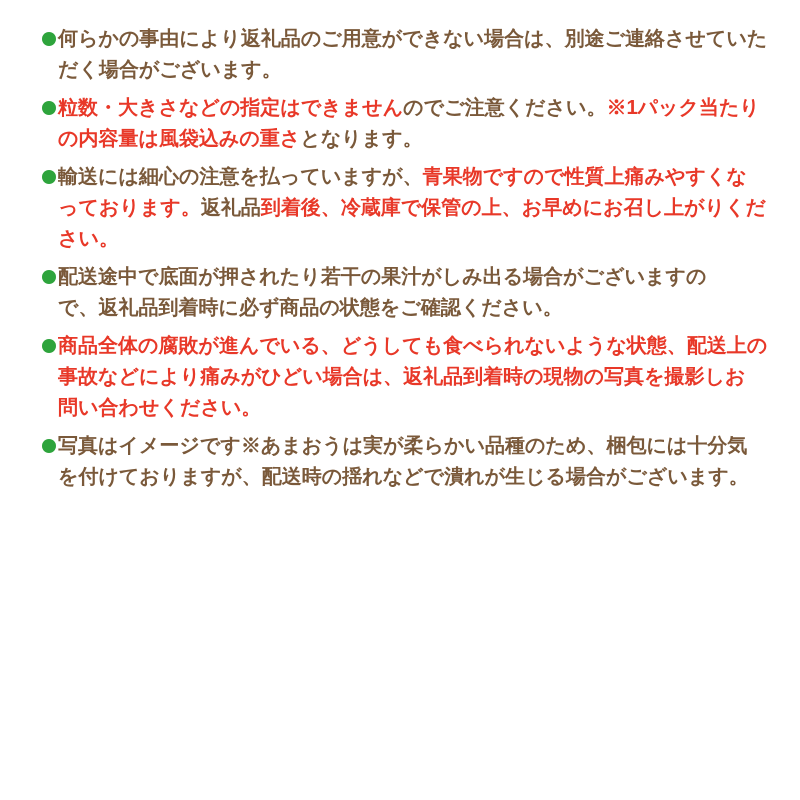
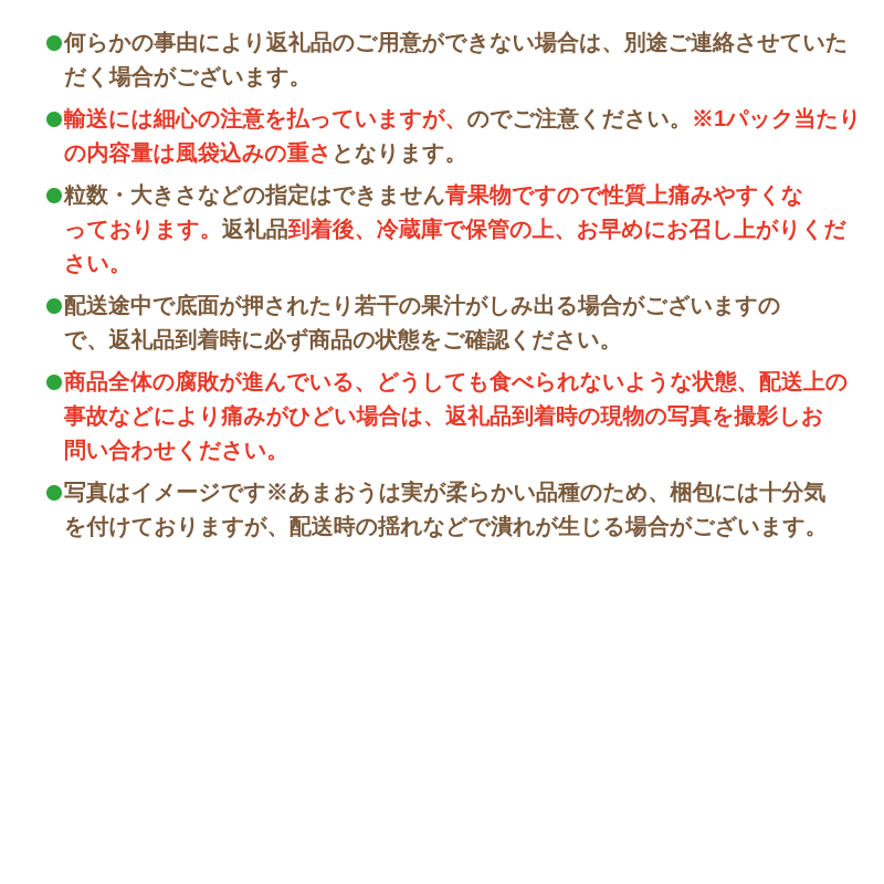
  何らかの事由により返礼品のご用意ができない場合は、別途ご連絡させていた
  だく場合がございます。
- 粒数・大きさなどの指定はできませんのでご注意ください。※1パック当たり
+ 輸送には細心の注意を払っていますが、のでご注意ください。※1パック当たり
  の内容量は風袋込みの重さとなります。
- 輸送には細心の注意を払っていますが、青果物ですので性質上痛みやすくな
+ 粒数・大きさなどの指定はできません青果物ですので性質上痛みやすくな
  っております。返礼品到着後、冷蔵庫で保管の上、お早めにお召し上がりくだ
  さい。
  配送途中で底面が押されたり若干の果汁がしみ出る場合がございますの
  で、返礼品到着時に必ず商品の状態をご確認ください。
  商品全体の腐敗が進んでいる、どうしても食べられないような状態、配送上の
  事故などにより痛みがひどい場合は、返礼品到着時の現物の写真を撮影しお
  問い合わせください。
  写真はイメージです※あまおうは実が柔らかい品種のため、梱包には十分気
  を付けておりますが、配送時の揺れなどで潰れが生じる場合がございます。
